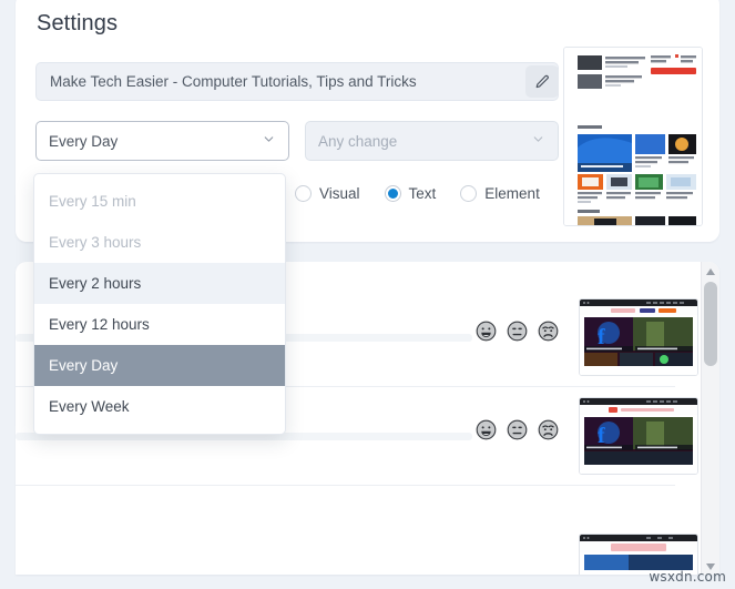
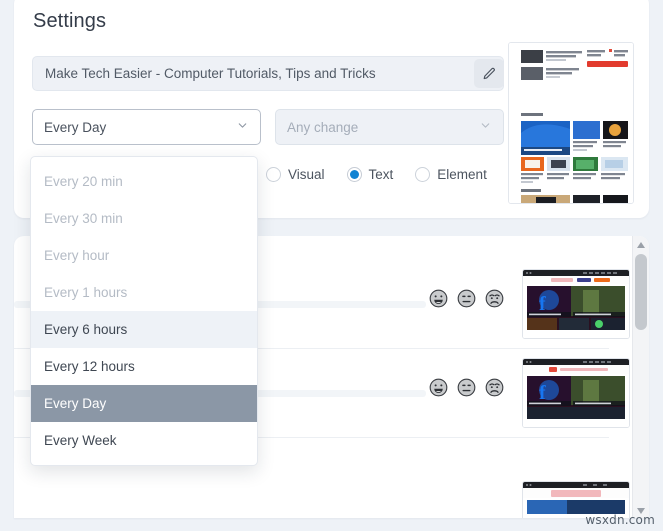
  Settings
  Make Tech Easier - Computer Tutorials, Tips and Tricks
  Every Day
  Any change
  Visual
  Text
  Element
  f
  f
- Every 15 min
+ Every 20 min
+ Every 30 min
+ Every hour
- Every 3 hours
+ Every 1 hours
- Every 2 hours
+ Every 6 hours
  Every 12 hours
  Every Day
  Every Week
  wsxdn.com
